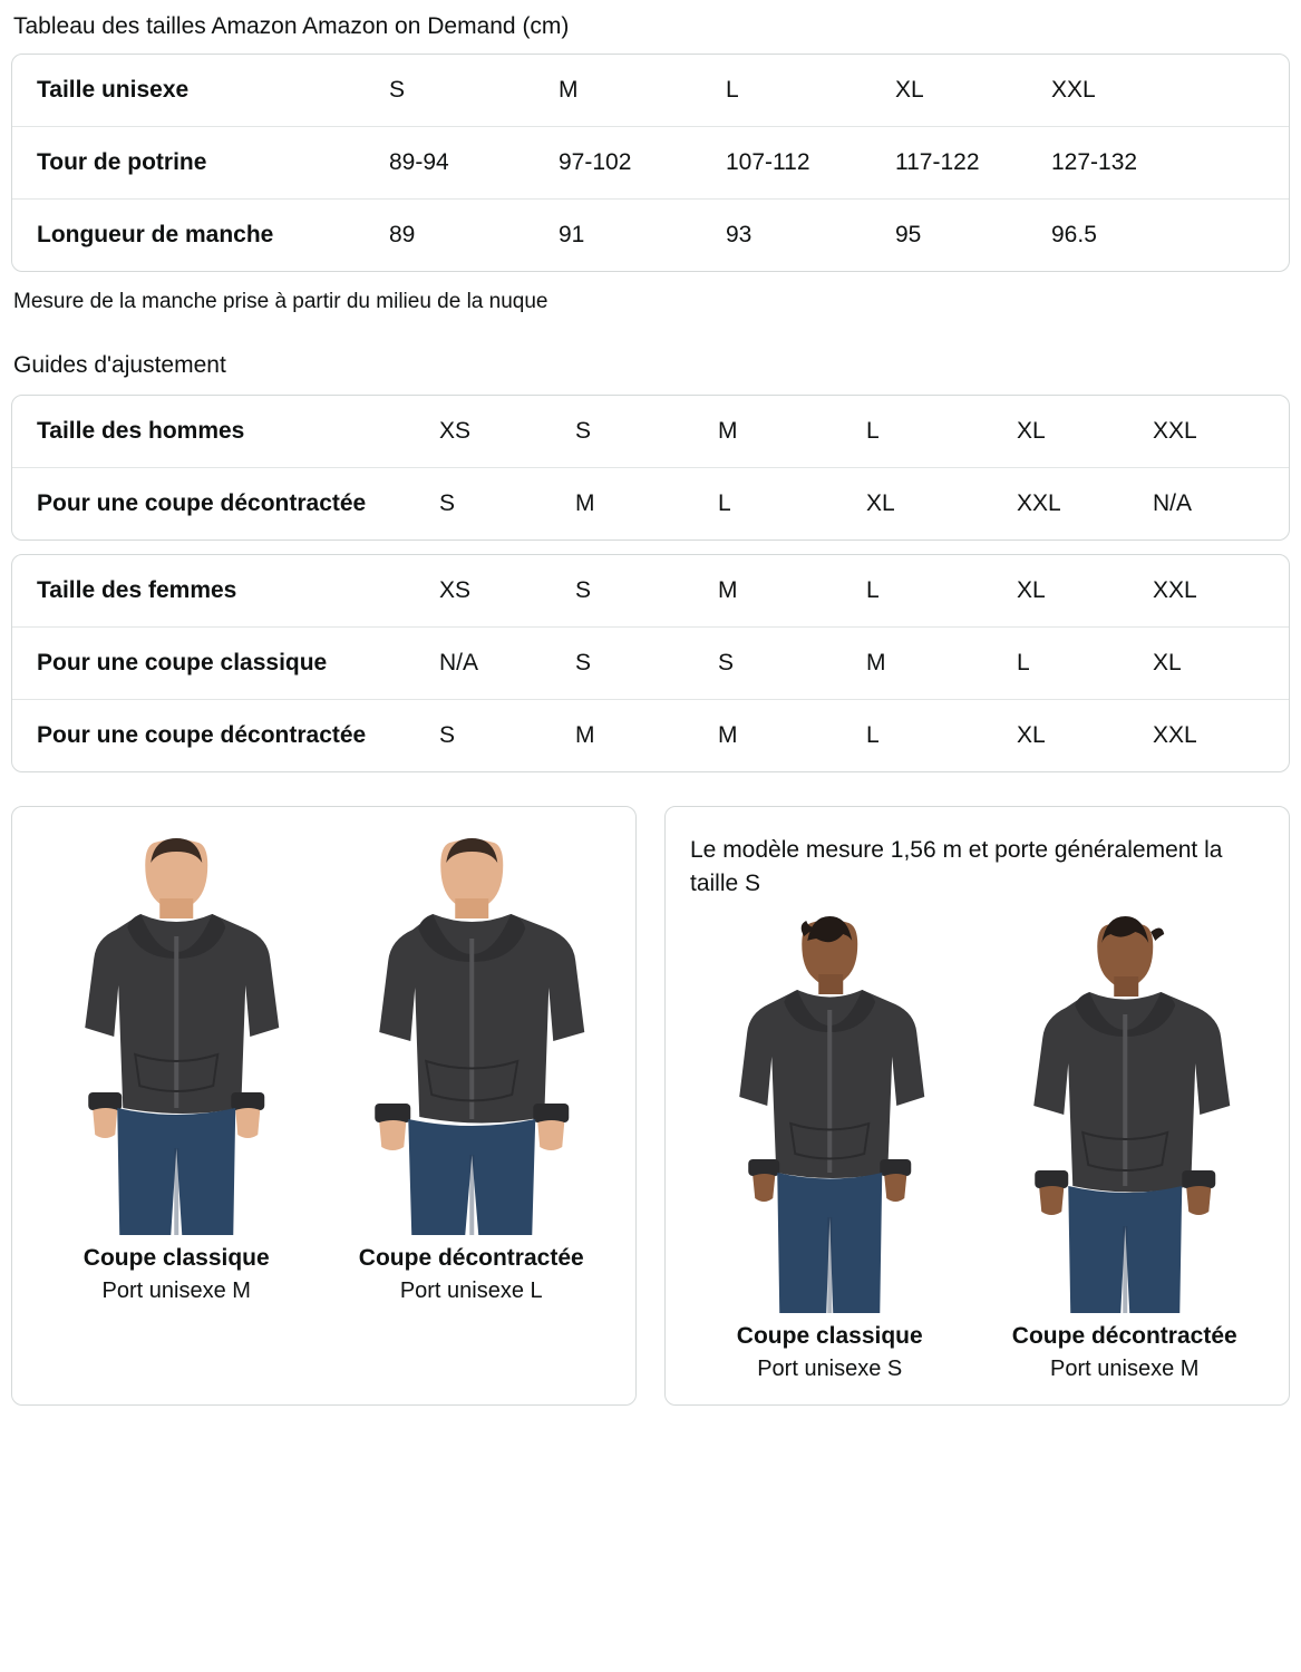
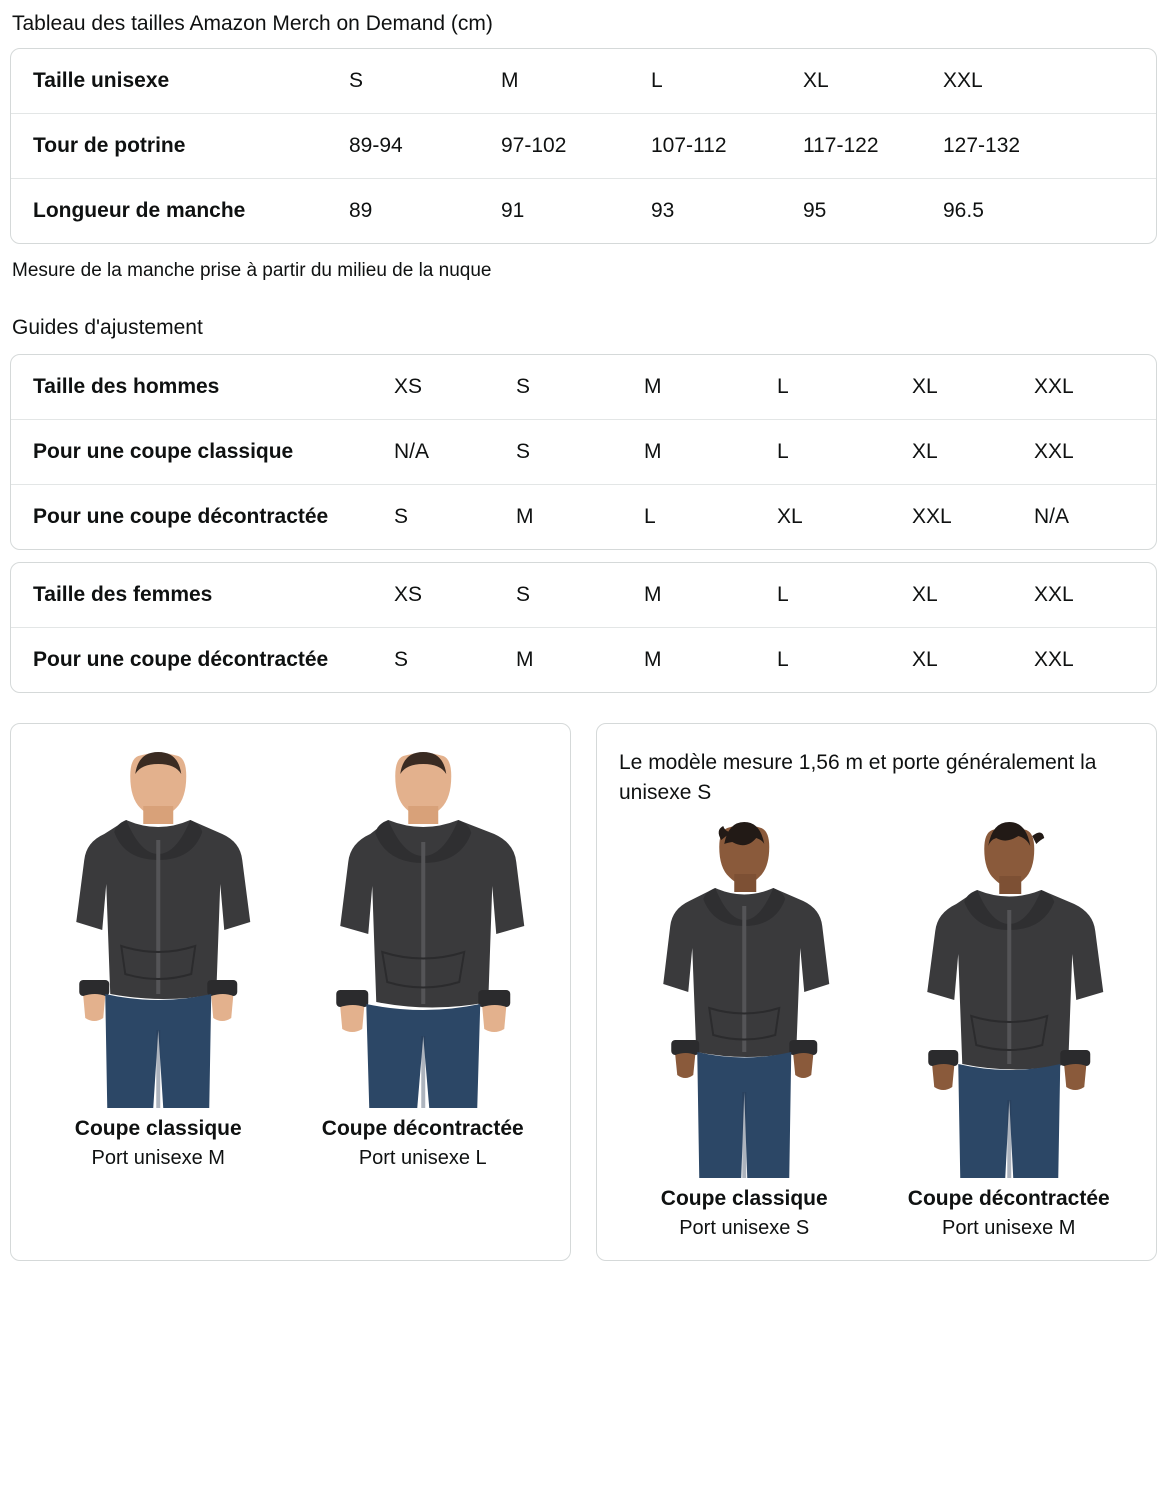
- Tableau des tailles Amazon Amazon on Demand (cm)
+ Tableau des tailles Amazon Merch on Demand (cm)
  Taille unisexe	S	M	L	XL	XXL
  Tour de potrine	89-94	97-102	107-112	117-122	127-132
  Longueur de manche	89	91	93	95	96.5
  Mesure de la manche prise à partir du milieu de la nuque
  Guides d'ajustement
  Taille des hommes	XS	S	M	L	XL	XXL
+ Pour une coupe classique	N/A	S	M	L	XL	XXL
  Pour une coupe décontractée	S	M	L	XL	XXL	N/A
  Taille des femmes	XS	S	M	L	XL	XXL
- Pour une coupe classique	N/A	S	S	M	L	XL
  Pour une coupe décontractée	S	M	M	L	XL	XXL
  Coupe classique
  Port unisexe M
  Coupe décontractée
  Port unisexe L
- Le modèle mesure 1,56 m et porte généralement la taille S
+ Le modèle mesure 1,56 m et porte généralement la unisexe S
  Coupe classique
  Port unisexe S
  Coupe décontractée
  Port unisexe M
